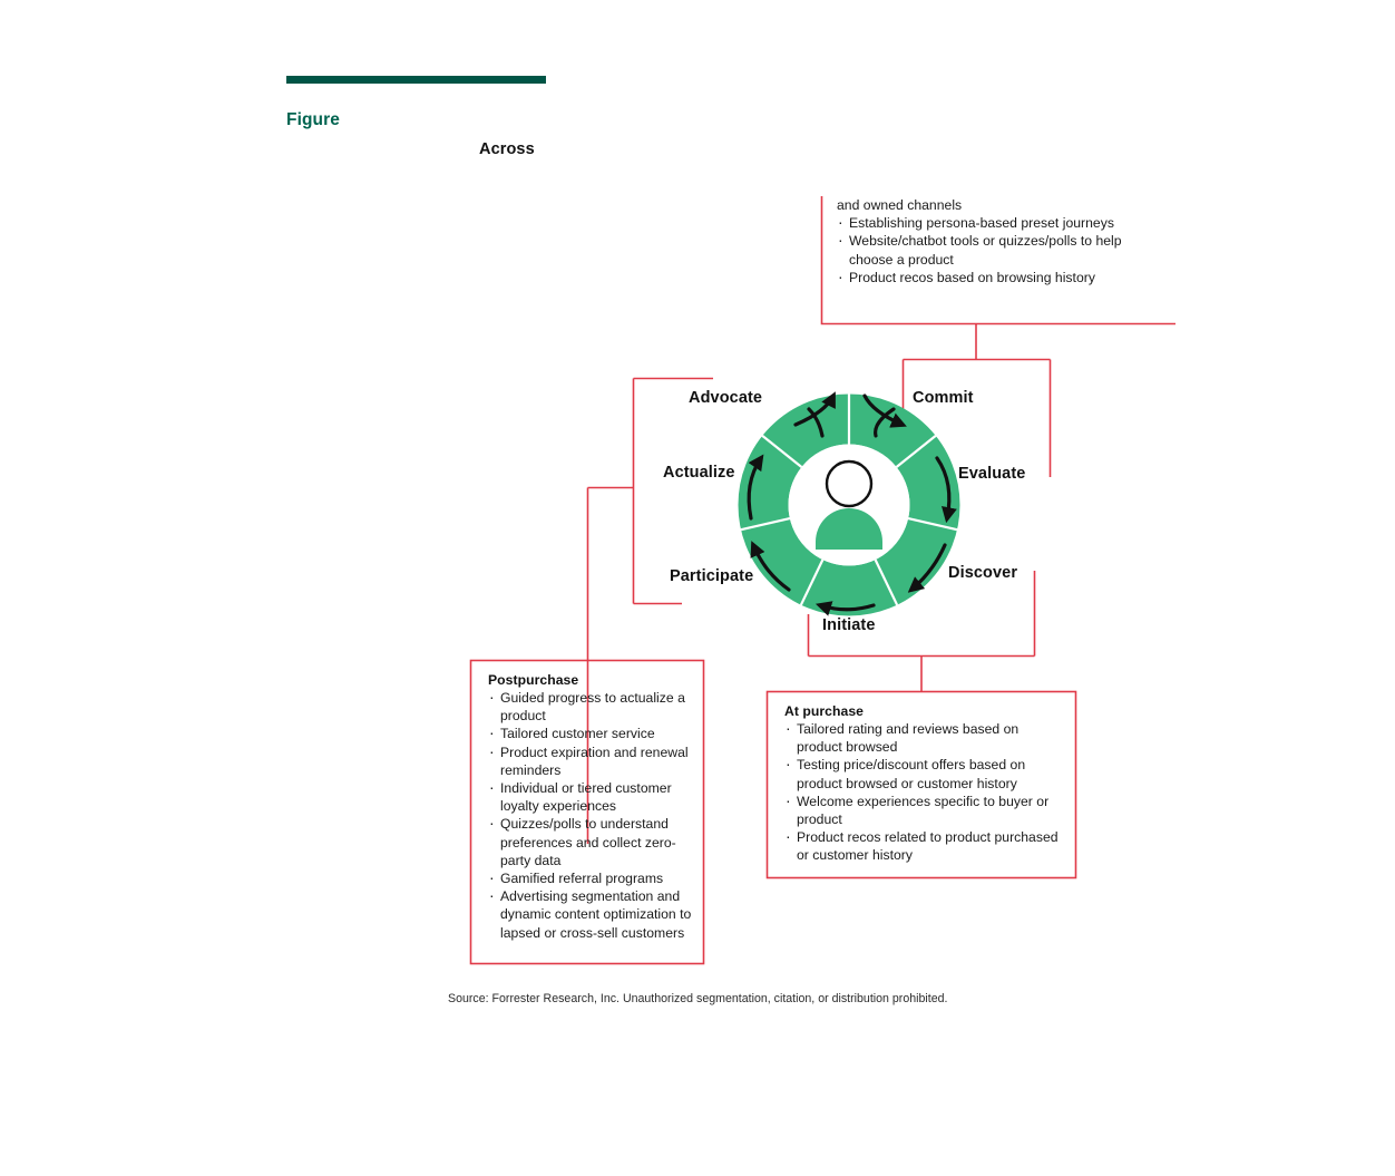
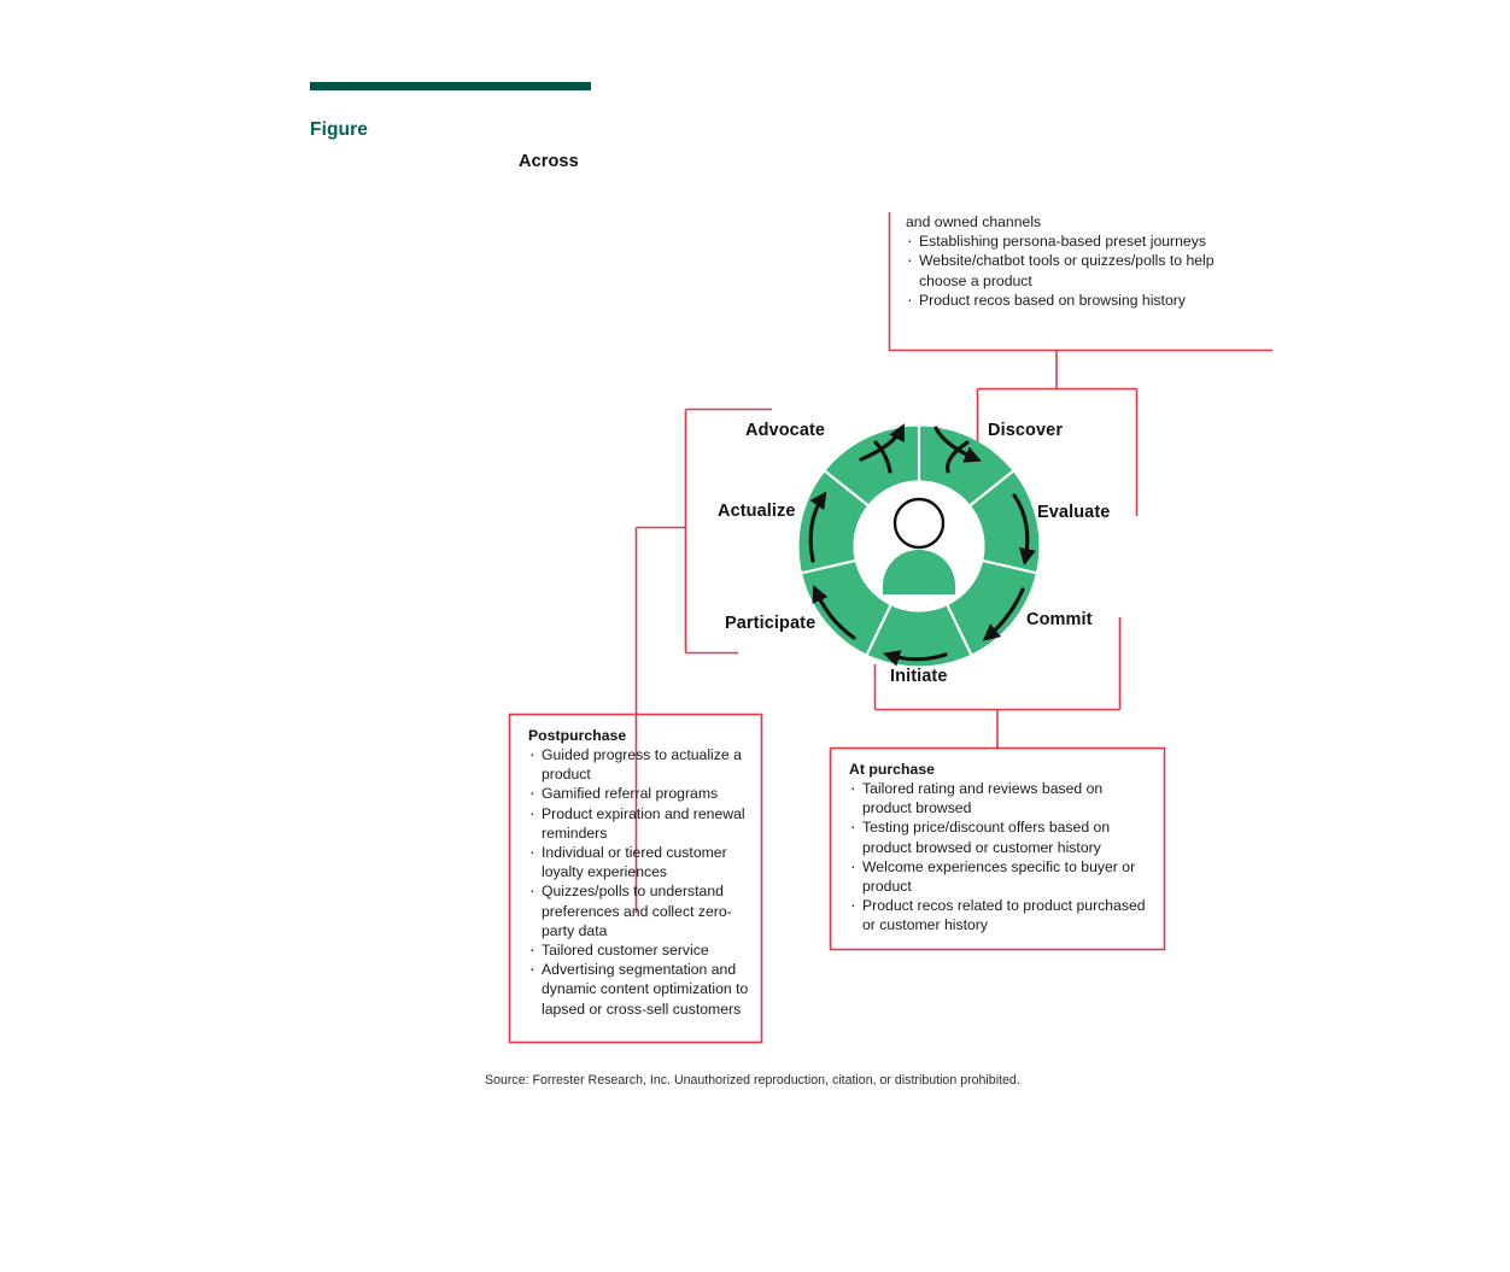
  Figure
  Across
  Advocate
- Commit
+ Discover
  Actualize
  Evaluate
  Participate
- Discover
+ Commit
  Initiate
  and owned channels
  Establishing persona-based preset journeys
  Website/chatbot tools or quizzes/polls to help choose a product
  Product recos based on browsing history
  Postpurchase
  Guided progress to actualize a product
- Tailored customer service
+ Gamified referral programs
  Product expiration and renewal reminders
  Individual or tiered customer loyalty experiences
  Quizzes/polls to understand preferences and collect zero-party data
- Gamified referral programs
+ Tailored customer service
  Advertising segmentation and dynamic content optimization to lapsed or cross-sell customers
  At purchase
  Tailored rating and reviews based on product browsed
  Testing price/discount offers based on product browsed or customer history
  Welcome experiences specific to buyer or product
  Product recos related to product purchased or customer history
- Source: Forrester Research, Inc. Unauthorized segmentation, citation, or distribution prohibited.
+ Source: Forrester Research, Inc. Unauthorized reproduction, citation, or distribution prohibited.
